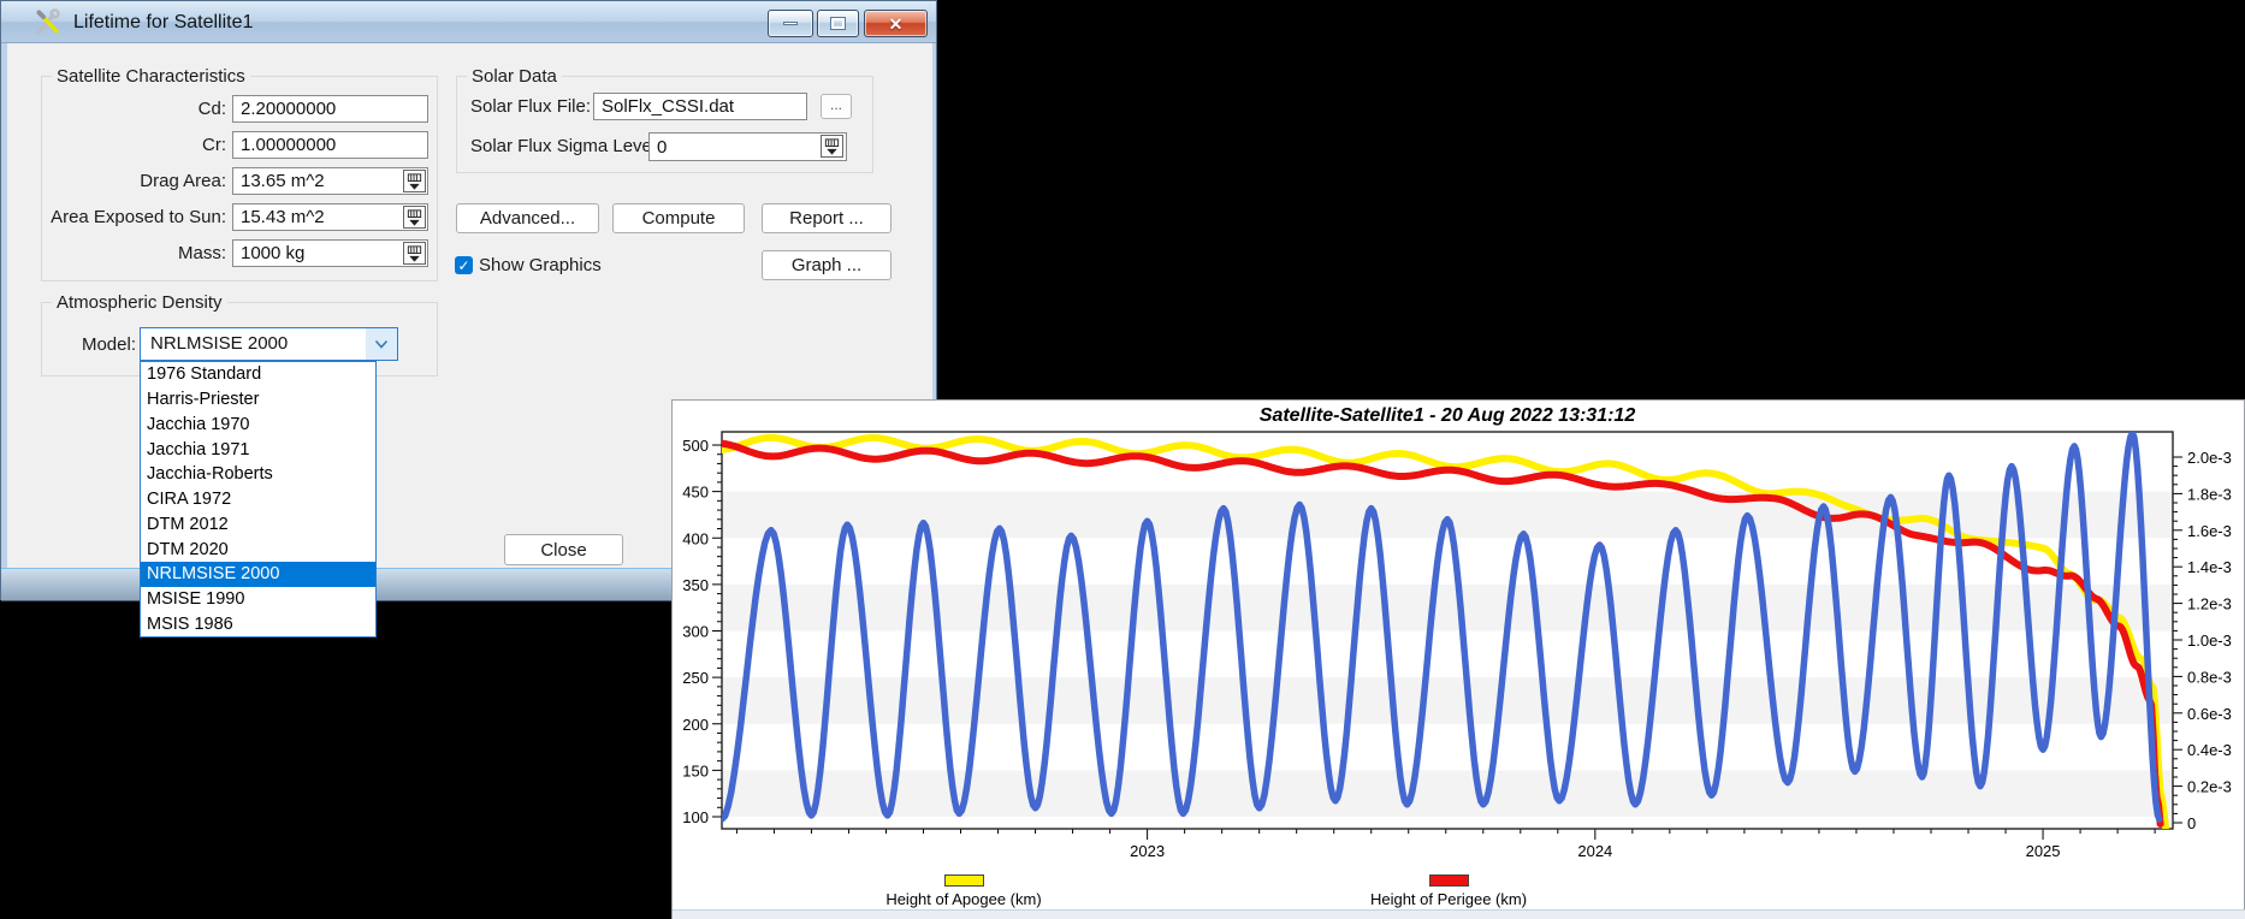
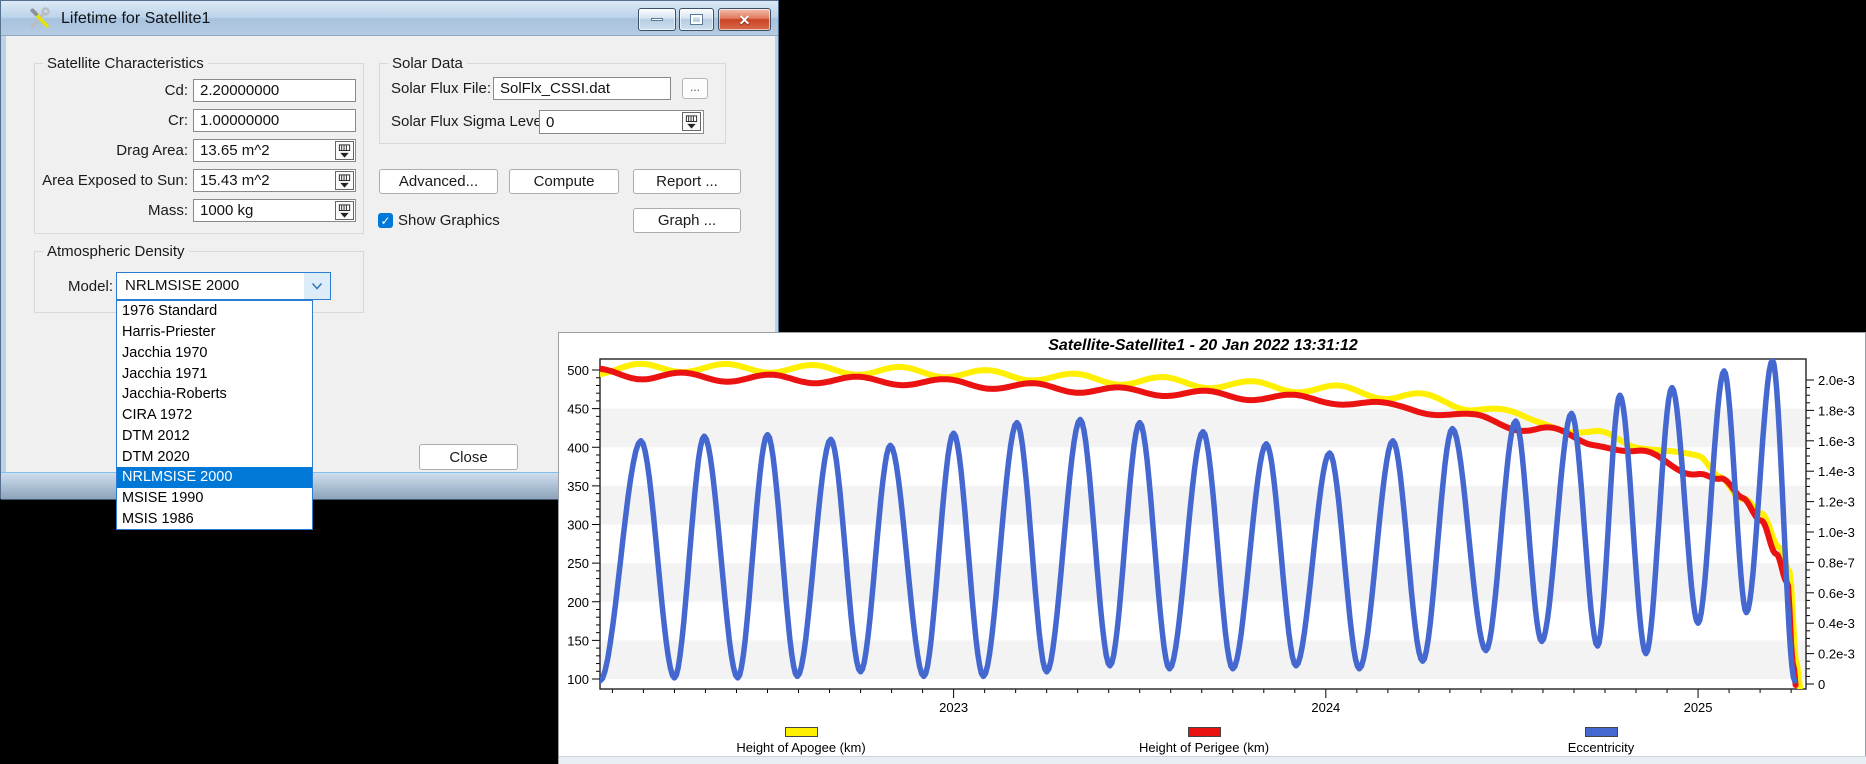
  Lifetime for Satellite1
  ✕
  Satellite Characteristics
  Cd:
  2.20000000
  Cr:
  1.00000000
  Drag Area:
  13.65 m^2
  Area Exposed to Sun:
  15.43 m^2
  Mass:
  1000 kg
  Solar Data
  Solar Flux File:
  SolFlx_CSSI.dat
  ...
  Solar Flux Sigma Leve
  0
  Advanced...
  Compute
  Report ...
  Graph ...
  ✓
  Show Graphics
  Atmospheric Density
  Model:
  NRLMSISE 2000
  1976 Standard
  Harris-Priester
  Jacchia 1970
  Jacchia 1971
  Jacchia-Roberts
  CIRA 1972
  DTM 2012
  DTM 2020
  NRLMSISE 2000
  MSISE 1990
  MSIS 1986
  Close
  100
  150
  200
  250
  300
  350
  400
  450
  500
  0
  0.2e-3
  0.4e-3
  0.6e-3
- 0.8e-3
+ 0.8e-7
  1.0e-3
  1.2e-3
  1.4e-3
  1.6e-3
  1.8e-3
  2.0e-3
  2023
  2024
  2025
- Satellite-Satellite1 - 20 Aug 2022 13:31:12
+ Satellite-Satellite1 - 20 Jan 2022 13:31:12
  Height of Apogee (km)
  Height of Perigee (km)
+ Eccentricity
